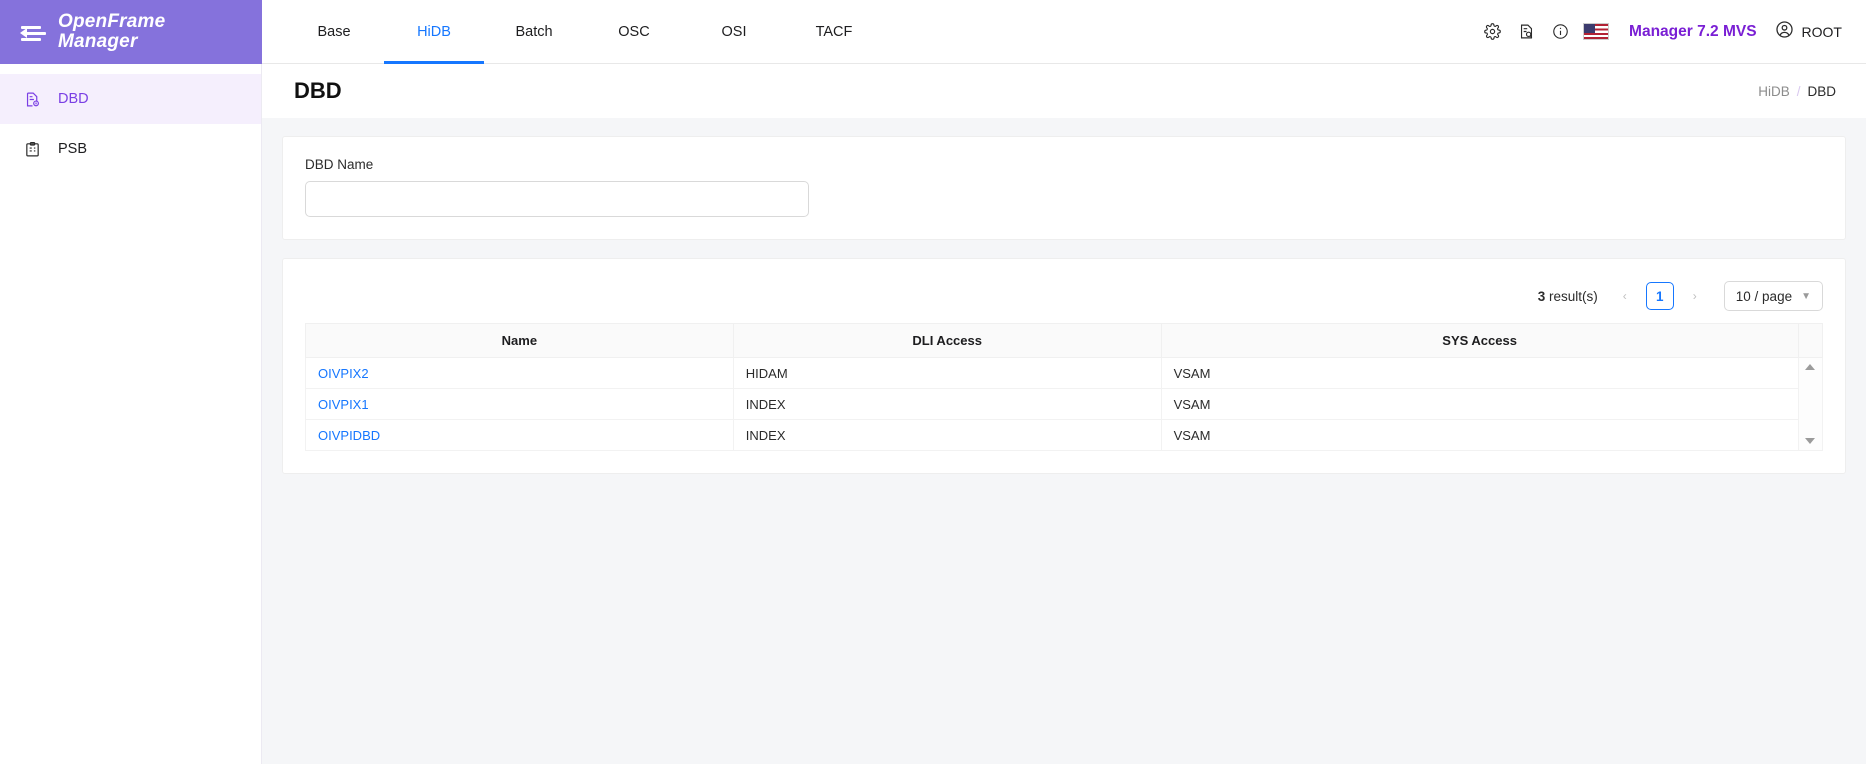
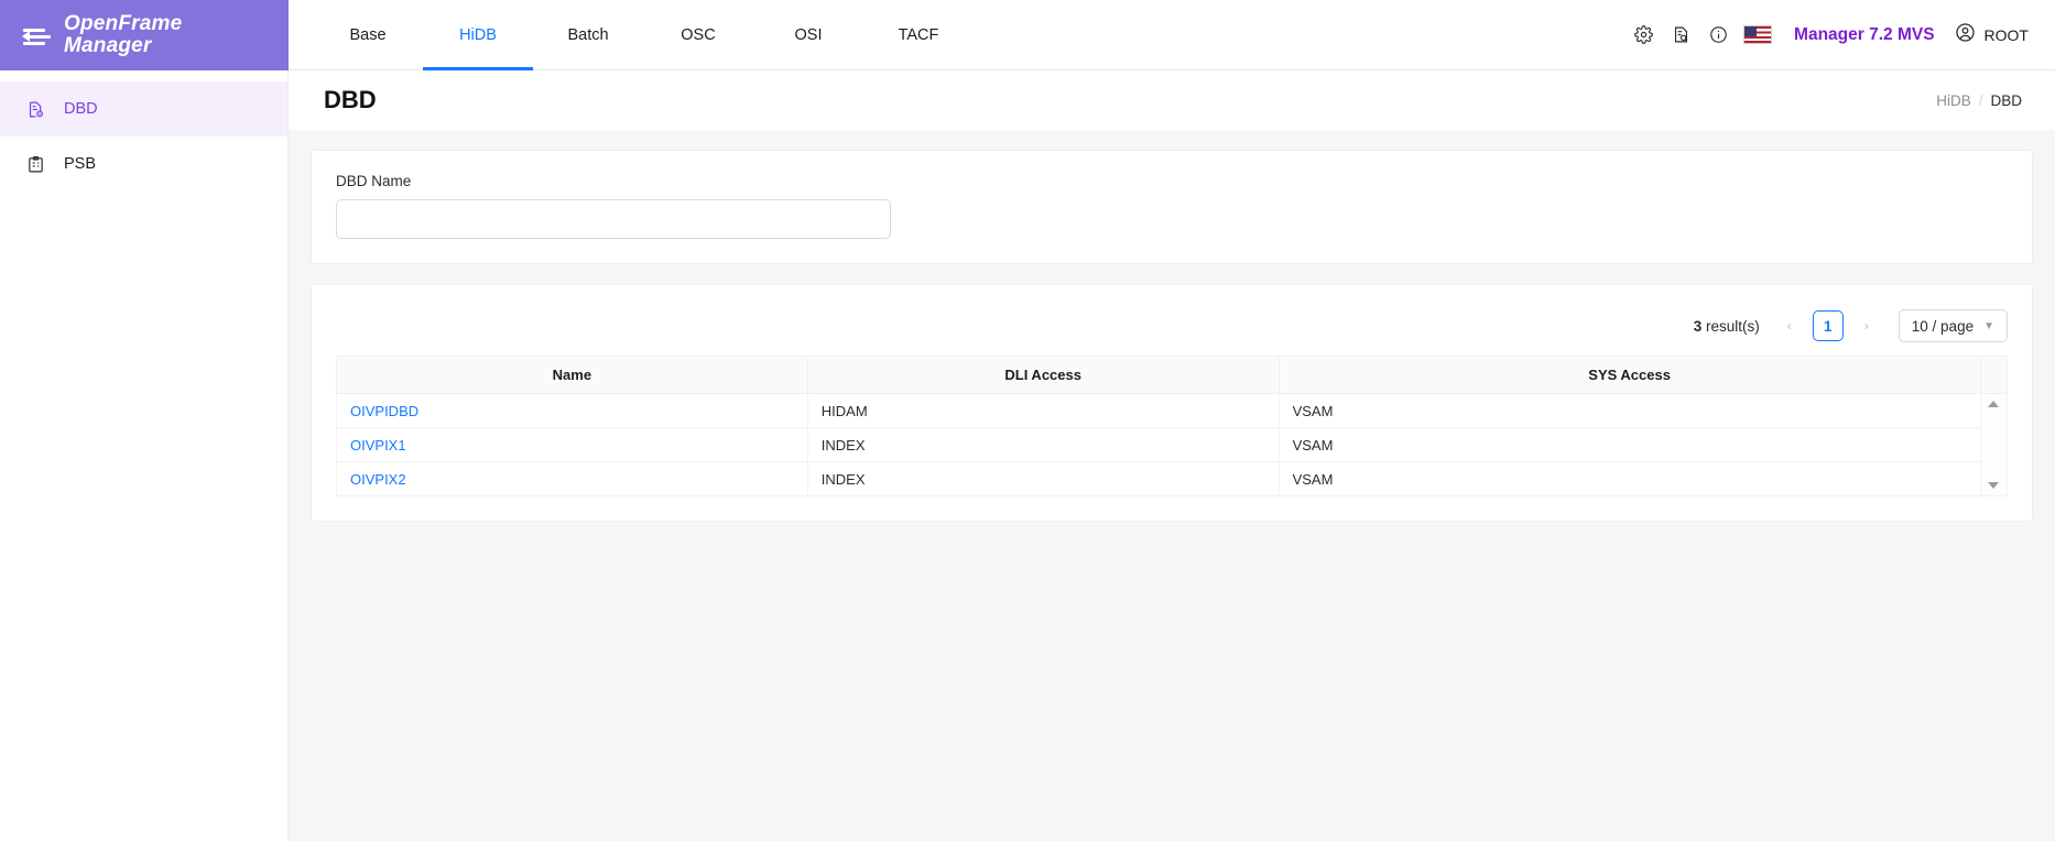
  OpenFrame
  Manager
  Base
  HiDB
  Batch
  OSC
  OSI
  TACF
  Manager 7.2 MVS
  ROOT
  DBD
  PSB
  DBD
  HiDB
  /
  DBD
  DBD Name
  3 result(s)
  ‹
  1
  ›
  10 / page
  ▼
  Name	DLI Access	SYS Access
- OIVPIX2	HIDAM	VSAM
+ OIVPIDBD	HIDAM	VSAM
  OIVPIX1	INDEX	VSAM
- OIVPIDBD	INDEX	VSAM
+ OIVPIX2	INDEX	VSAM
